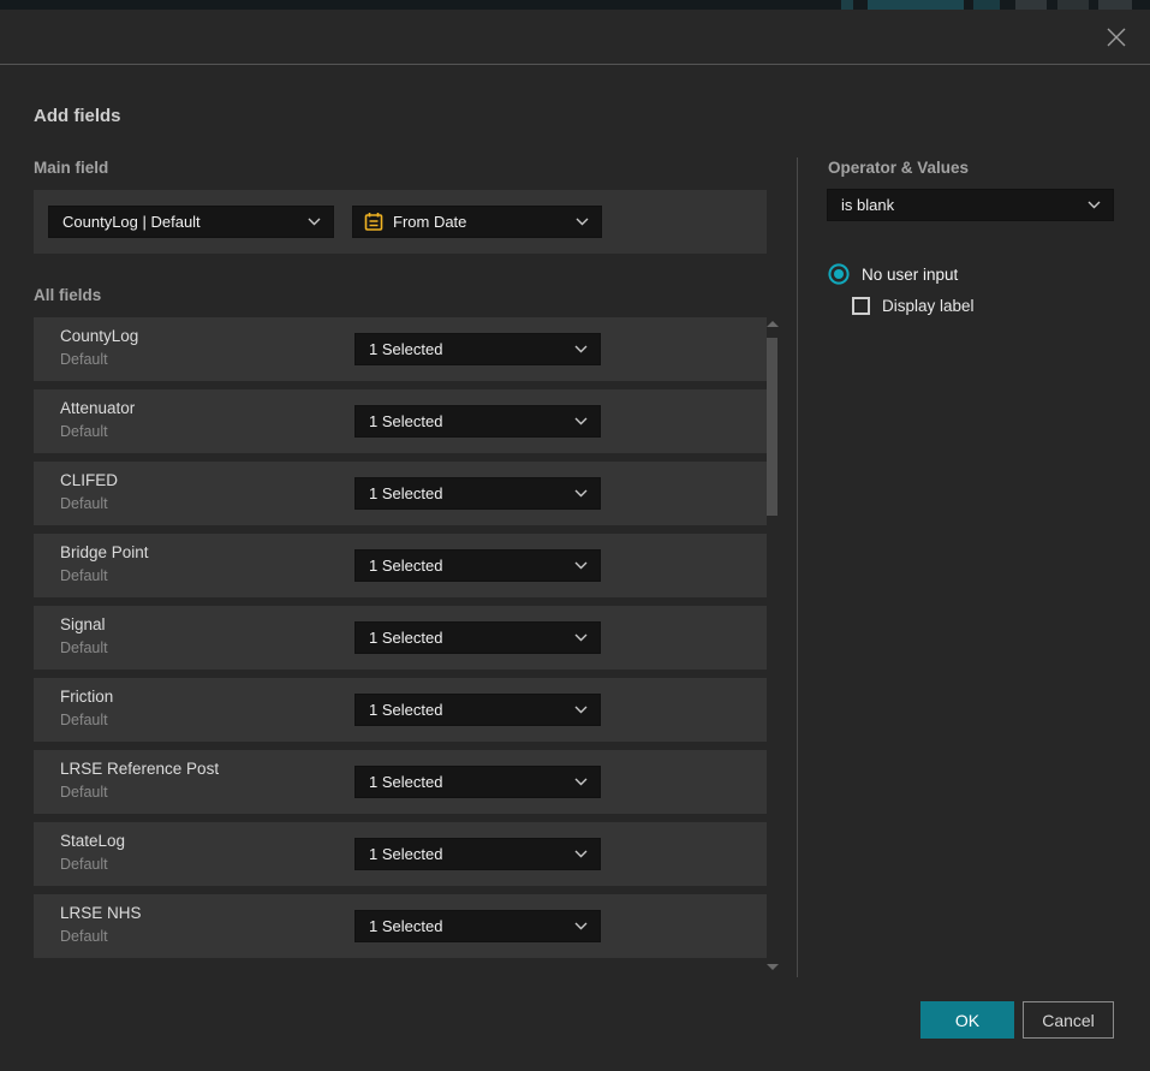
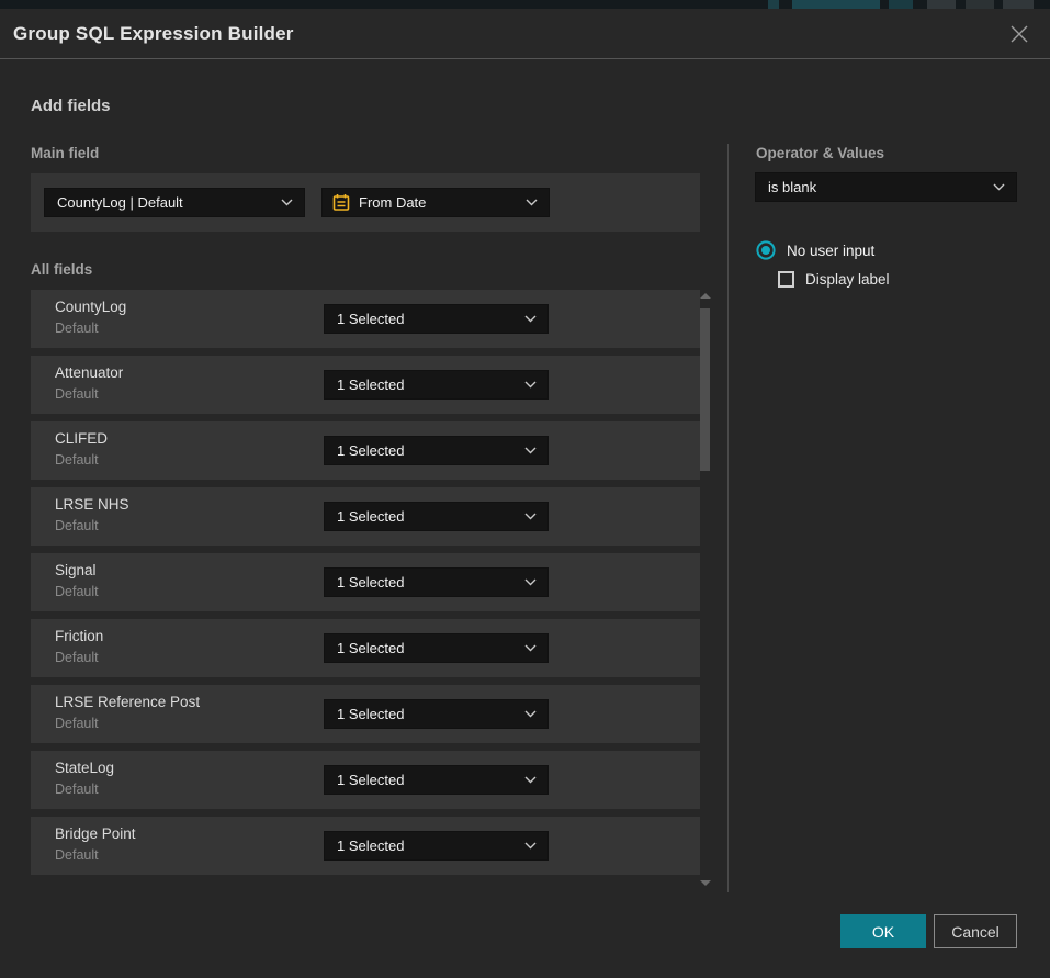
+ Group SQL Expression Builder
  Add fields
  Main field
  CountyLog | Default
  From Date
  All fields
  CountyLog
  Default
  1 Selected
  Attenuator
  Default
  1 Selected
  CLIFED
  Default
  1 Selected
- Bridge Point
+ LRSE NHS
  Default
  1 Selected
  Signal
  Default
  1 Selected
  Friction
  Default
  1 Selected
  LRSE Reference Post
  Default
  1 Selected
  StateLog
  Default
  1 Selected
- LRSE NHS
+ Bridge Point
  Default
  1 Selected
  Operator & Values
  is blank
  No user input
  Display label
  OK
  Cancel
